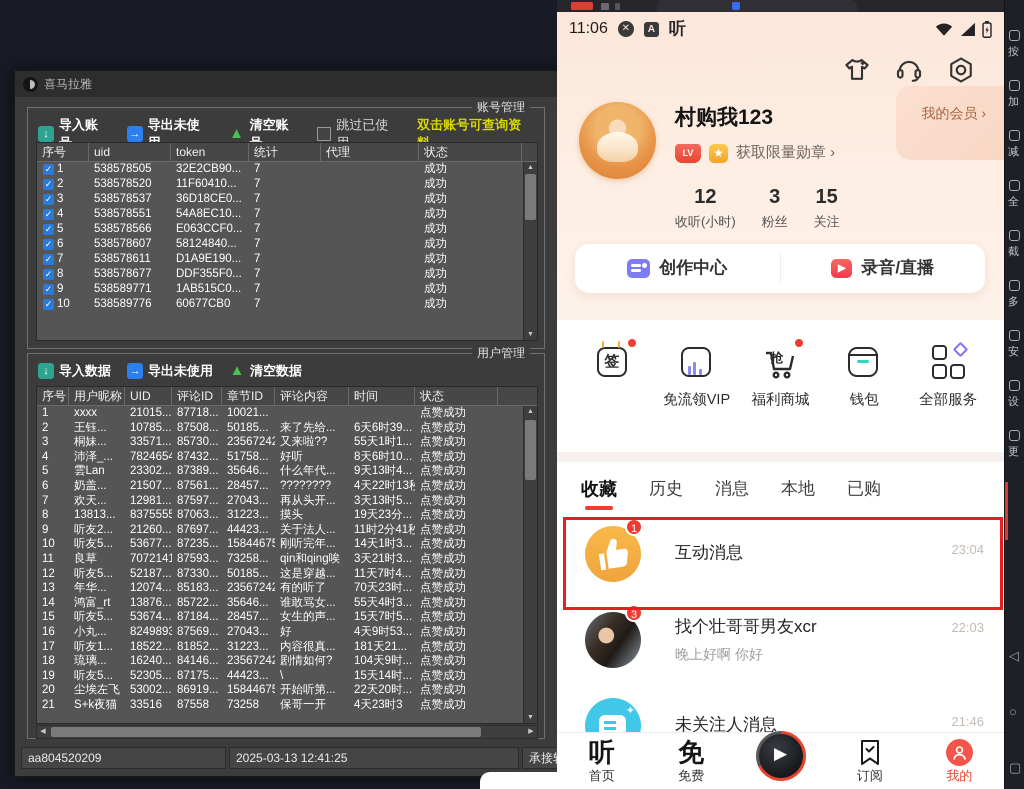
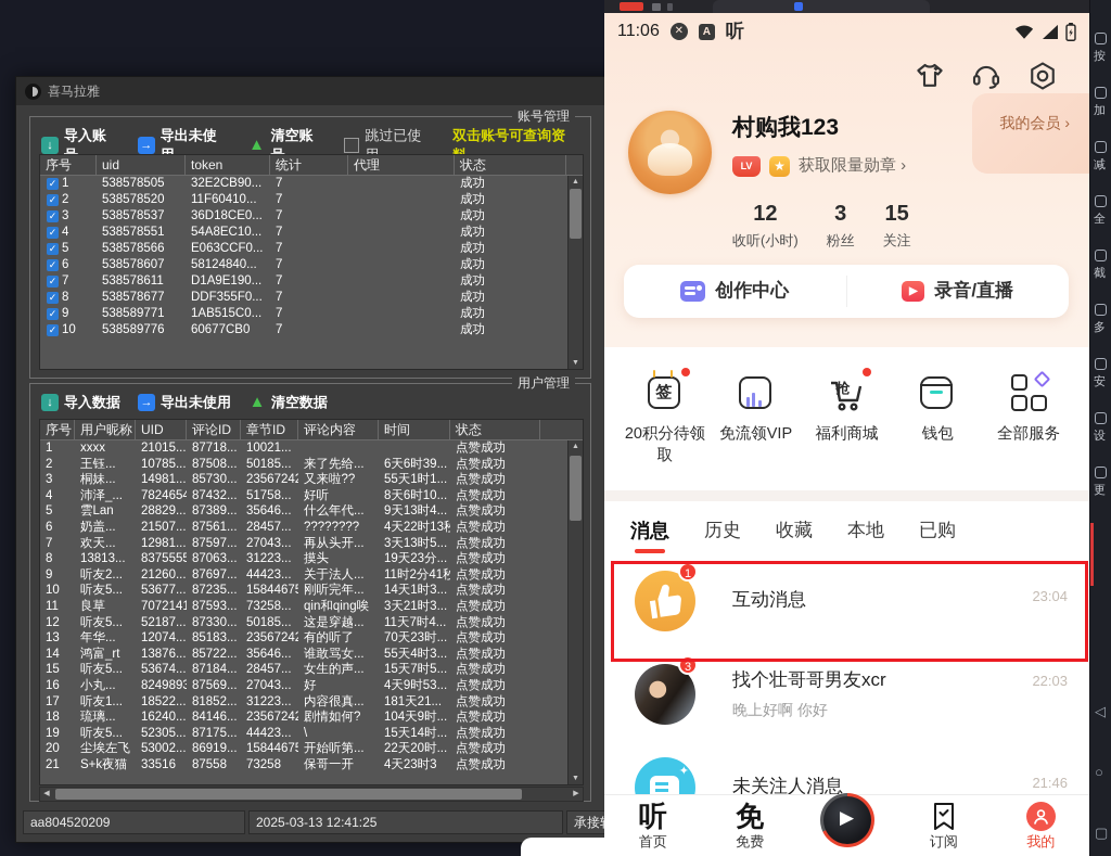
  喜马拉雅
  账号管理
  ↓
  导入账
  →
  导出未使
  ▲
  清空账
  跳过已使
  双击账号可查询资
  序号
  uid
  token
  统计
  代理
  状态
  ✓ 1
  538578505
  32E2CB90...
  7
  成功
  ✓ 2
  538578520
  11F60410...
  7
  成功
  ✓ 3
  538578537
  36D18CE0...
  7
  成功
  ✓ 4
  538578551
  54A8EC10...
  7
  成功
  ✓ 5
  538578566
  E063CCF0...
  7
  成功
  ✓ 6
  538578607
  58124840...
  7
  成功
  ✓ 7
  538578611
  D1A9E190...
  7
  成功
  ✓ 8
  538578677
  DDF355F0...
  7
  成功
  ✓ 9
  538589771
  1AB515C0...
  7
  成功
  ✓ 10
  538589776
  60677CB0
  7
  成功
  用户管理
  ↓
  导入数据
  →
  导出未使用
  ▲
  清空数据
  序号
  用户昵称
  UID
  评论ID
  章节ID
  评论内容
  时间
  状态
  1
  xxxx
  21015...
  87718...
  10021...
  点赞成功
  2
  王钰...
  10785...
  87508...
  50185...
  来了先给...
  6天6时39...
  点赞成功
  3
  桐妹...
- 33571...
+ 14981...
  85730...
  23567242
  又来啦??
  55天1时1...
  点赞成功
  4
  沛泽_...
  7824654
  87432...
  51758...
  好听
  8天6时10...
  点赞成功
  5
  雲Lan
- 23302...
+ 28829...
  87389...
  35646...
  什么年代...
  9天13时4...
  点赞成功
  6
  奶盖...
  21507...
  87561...
  28457...
  ????????
  4天22时13秒
  点赞成功
  7
  欢天...
  12981...
  87597...
  27043...
  再从头开...
  3天13时5...
  点赞成功
  8
  13813...
  8375555
  87063...
  31223...
  摸头
  19天23分...
  点赞成功
  9
  听友2...
  21260...
  87697...
  44423...
  关于法人...
  11时2分41秒
  点赞成功
  10
  听友5...
  53677...
  87235...
  15844675
  刚听完年...
  14天1时3...
  点赞成功
  11
  良草
  7072141
  87593...
  73258...
  qin和qing唉
  3天21时3...
  点赞成功
  12
  听友5...
  52187...
  87330...
  50185...
  这是穿越...
  11天7时4...
  点赞成功
  13
  年华...
  12074...
  85183...
  23567242
  有的听了
  70天23时...
  点赞成功
  14
  鸿富_rt
  13876...
  85722...
  35646...
  谁敢骂女...
  55天4时3...
  点赞成功
  15
  听友5...
  53674...
  87184...
  28457...
  女生的声...
  15天7时5...
  点赞成功
  16
  小丸...
  8249893
  87569...
  27043...
  好
  4天9时53...
  点赞成功
  17
  听友1...
  18522...
  81852...
  31223...
  内容很真...
  181天21...
  点赞成功
  18
  琉璃...
  16240...
  84146...
  23567242
  剧情如何?
  104天9时...
  点赞成功
  19
  听友5...
  52305...
  87175...
  44423...
  \
  15天14时...
  点赞成功
  20
  尘埃左飞
  53002...
  86919...
  15844675
  开始听第...
  22天20时...
  点赞成功
  21
  S+k夜猫
  33516
  87558
  73258
  保哥一开
  4天23时3
  点赞成功
  aa804520209
  2025-03-13 12:41:25
  11:06
  ✕
  A
  听
  我的会员 ›
  村购我123
  LV
  ★
  获取限量勋章 ›
  12
  收听(小时)
  3
  粉丝
  15
  关注
  创作中心
  ▶
  录音/直播
  签
+ 20积分待领取
  免流领VIP
  抢
  福利商城
  钱包
  全部服务
- 收藏
+ 消息
  历史
- 消息
+ 收藏
  本地
  已购
  1
  互动消息
  23:04
  3
  找个壮哥哥男友xcr
  晚上好啊 你好
  22:03
  ✦
  未关注人消息
  21:46
  听
  首页
  免
  免费
  订阅
  我的
  按
  加
  减
  全
  截
  多
  安
  设
  更
  ◁
  ○
  ▢
